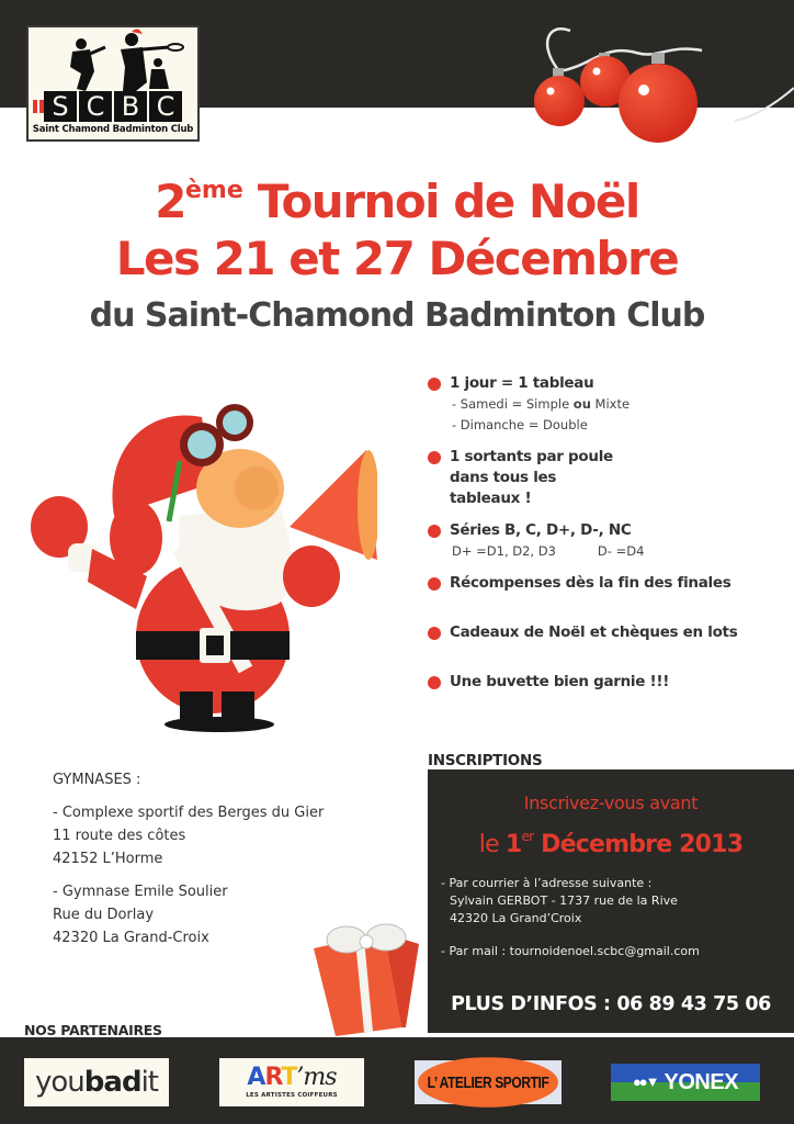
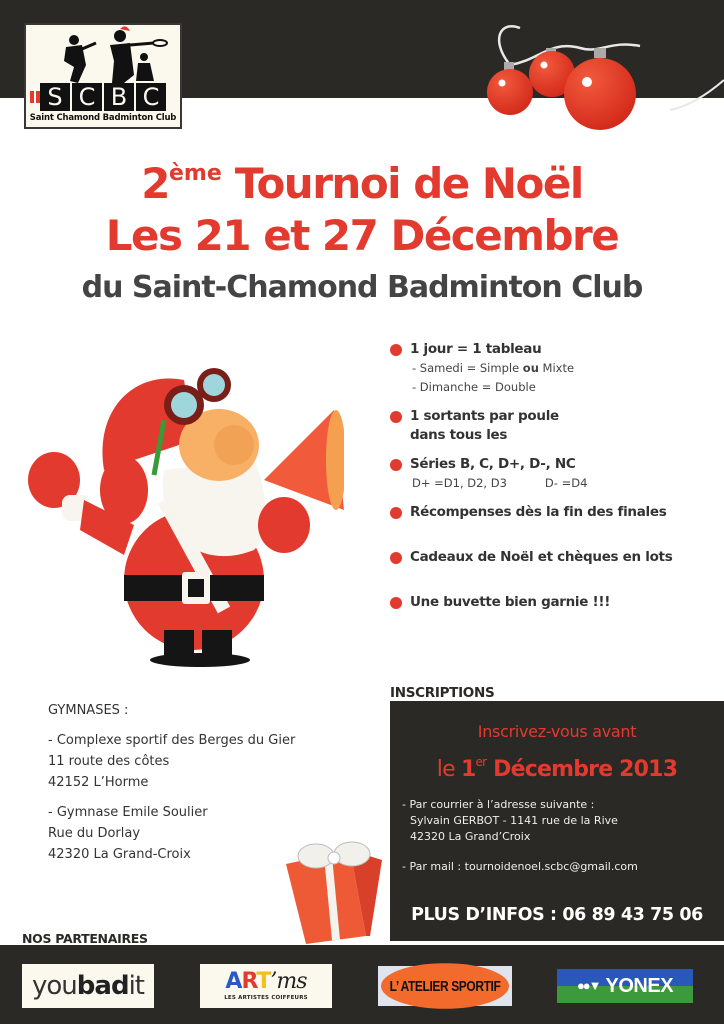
  S
  C
  B
  C
  Saint Chamond Badminton Club
  2ème Tournoi de Noël
  Les 21 et 27 Décembre
  du Saint-Chamond Badminton Club
  1 jour = 1 tableau
  - Samedi = Simple ou Mixte
  - Dimanche = Double
  1 sortants par poule
  dans tous les
- tableaux !
  Séries B, C, D+, D-, NC
  D+ =D1, D2, D3 D- =D4
  Récompenses dès la fin des finales
  Cadeaux de Noël et chèques en lots
  Une buvette bien garnie !!!
  GYMNASES :
  - Complexe sportif des Berges du Gier
  11 route des côtes
  42152 L’Horme
  - Gymnase Emile Soulier
  Rue du Dorlay
  42320 La Grand-Croix
  INSCRIPTIONS
  Inscrivez-vous avant
  le 1er Décembre 2013
  - Par courrier à l’adresse suivante :
- Sylvain GERBOT - 1737 rue de la Rive
+ Sylvain GERBOT - 1141 rue de la Rive
  42320 La Grand’Croix
  - Par mail : tournoidenoel.scbc@gmail.com
  PLUS D’INFOS : 06 89 43 75 06
  NOS PARTENAIRES
  you
  bad
  it
  ART’ms
  L’ ATELIER SPORTIF
  ●●▼
  YONEX
